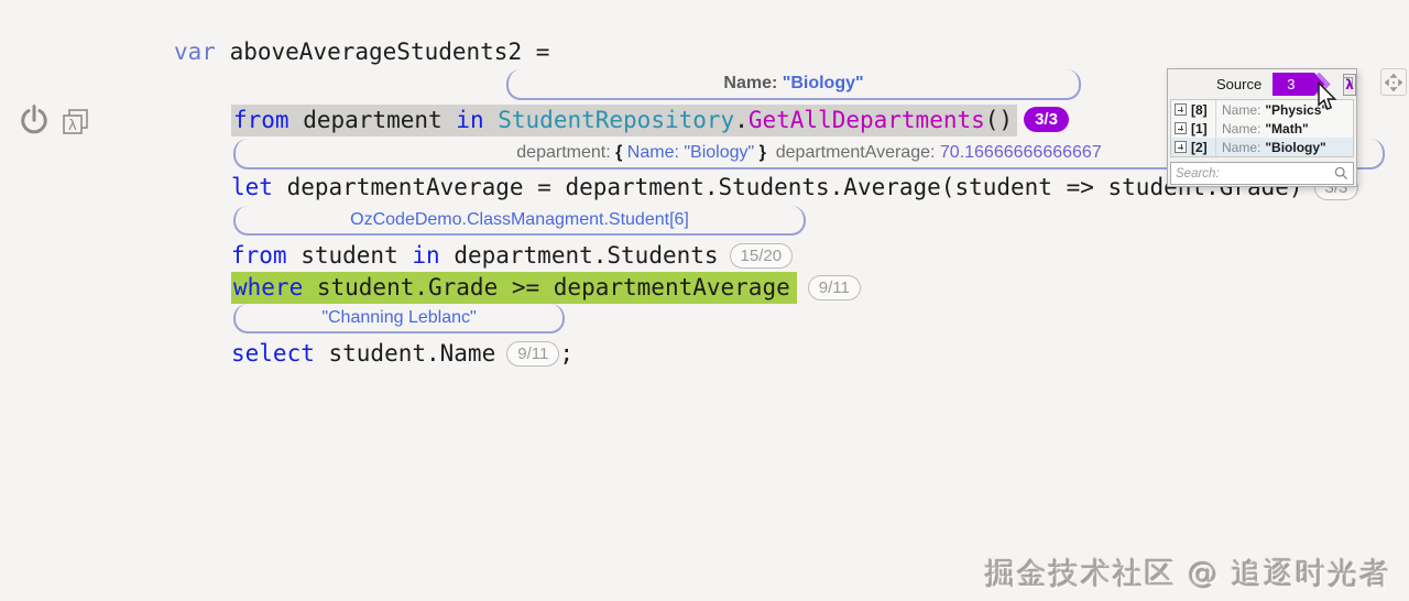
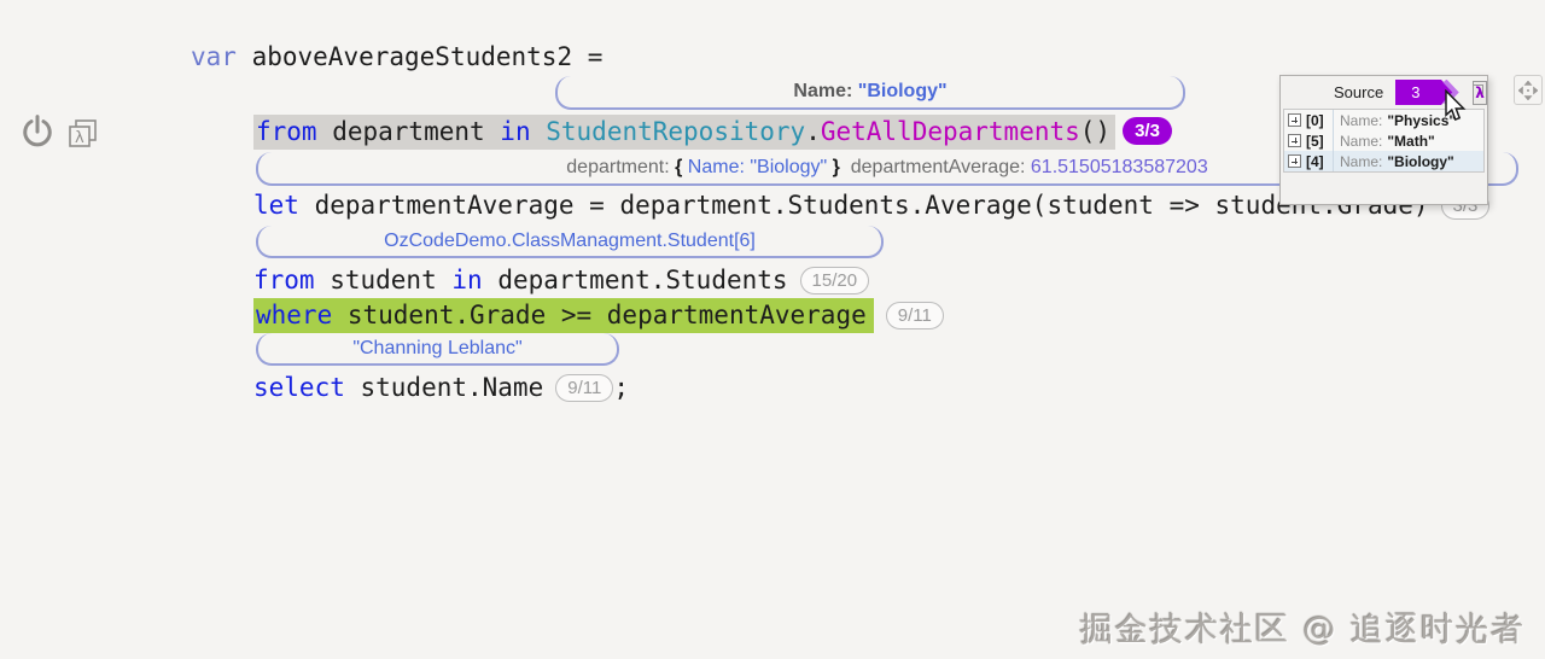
  var aboveAverageStudents2 =
  λ
  Name:
  "Biology"
  from department in StudentRepository.GetAllDepartments() 3/3
  department:
  {
  Name: "Biology"
  }
  departmentAverage:
- 70.16666666666667
+ 61.51505183587203
  let departmentAverage = department.Students.Average(student => student.Grade) 3/3
  OzCodeDemo.ClassManagment.Student[6]
  from student in department.Students 15/20
  where student.Grade >= departmentAverage 9/11
  "Channing Leblanc"
  select student.Name 9/11 ;
  Source
  3
  λ
- [8]
+ [0]
  Name:
  "Physics"
- [1]
+ [5]
  Name:
  "Math"
- [2]
+ [4]
  Name:
  "Biology"
- Search:
  掘金技术社区 @ 追逐时光者
